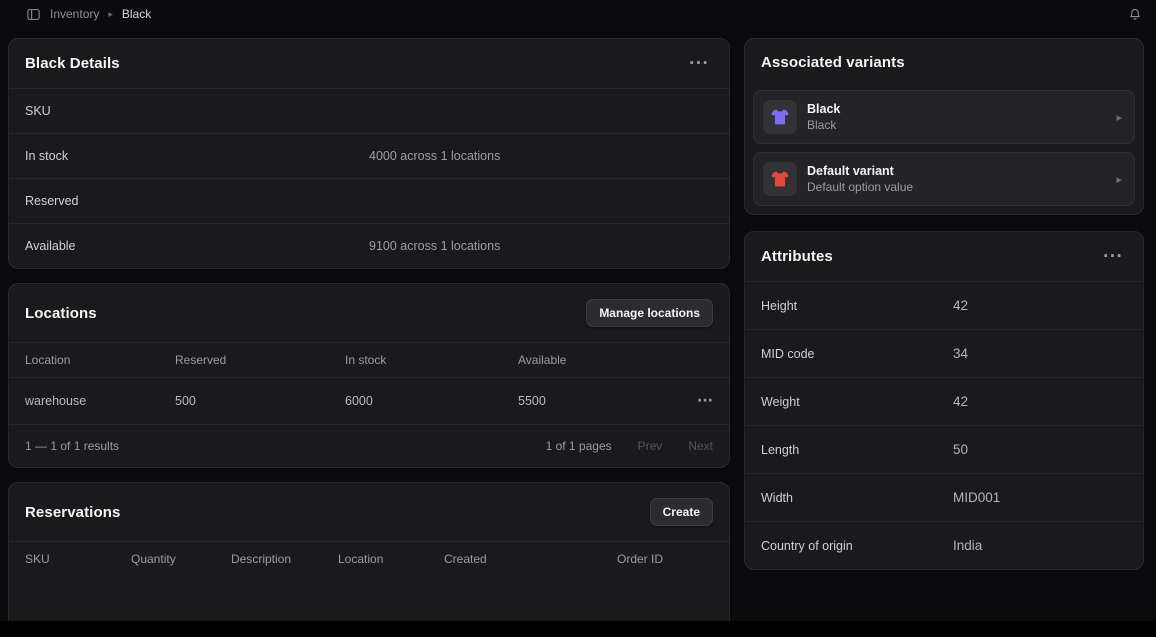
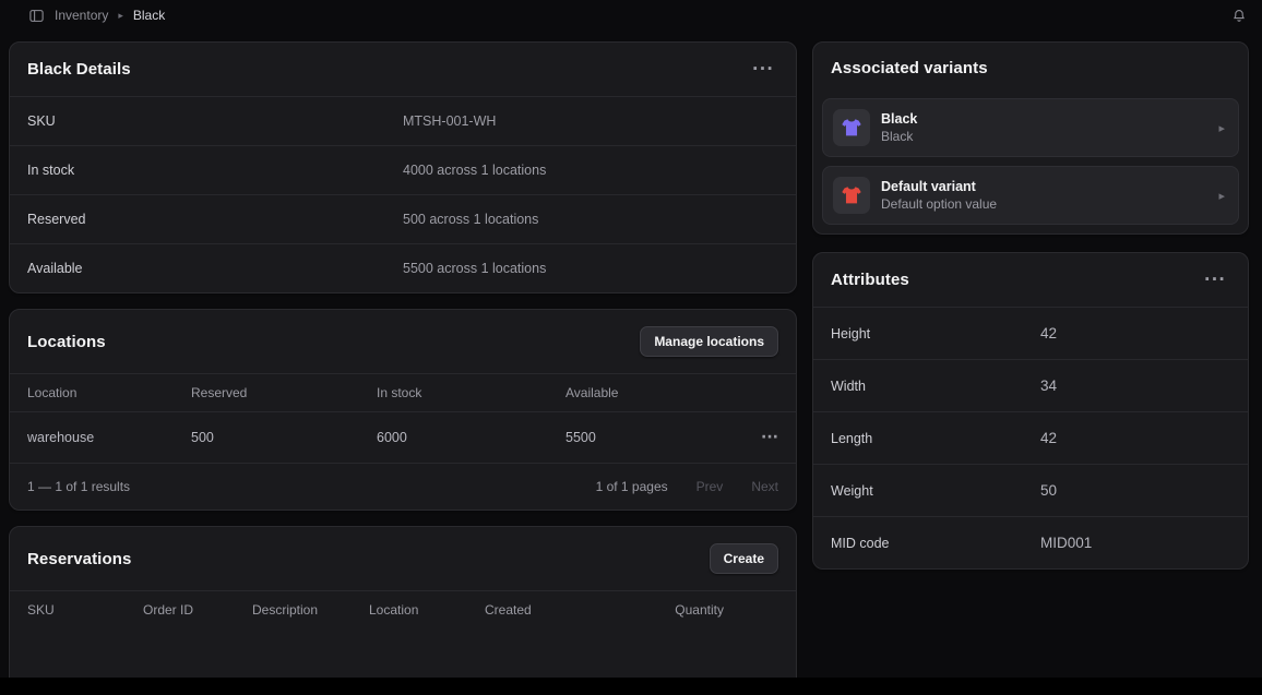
  Inventory
  ▸
  Black
  Black Details
  ···
  SKU
+ MTSH-001-WH
  In stock
  4000 across 1 locations
  Reserved
+ 500 across 1 locations
  Available
- 9100 across 1 locations
+ 5500 across 1 locations
  Locations
  Manage locations
  Location
  Reserved
  In stock
  Available
  warehouse
  500
  6000
  5500
  ···
  1 — 1 of 1 results
  1 of 1 pages
  Prev
  Next
  Reservations
  Create
  SKU
- Quantity
+ Order ID
  Description
  Location
  Created
- Order ID
+ Quantity
  Associated variants
  Black
  Black
  ▸
  Default variant
  Default option value
  ▸
  Attributes
  ···
  Height
  42
- MID code
+ Width
  34
- Weight
+ Length
  42
- Length
+ Weight
  50
- Width
+ MID code
  MID001
- Country of origin
- India
